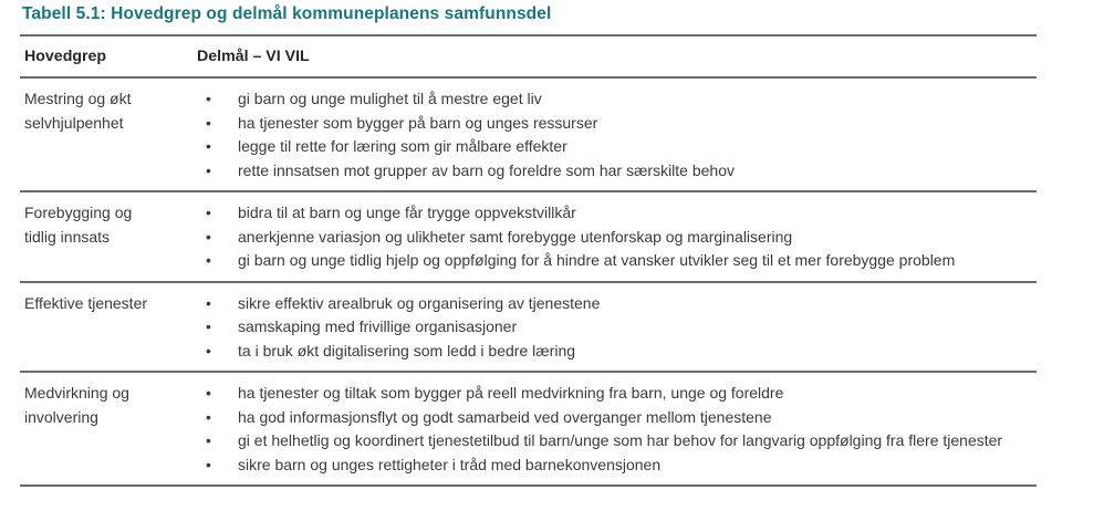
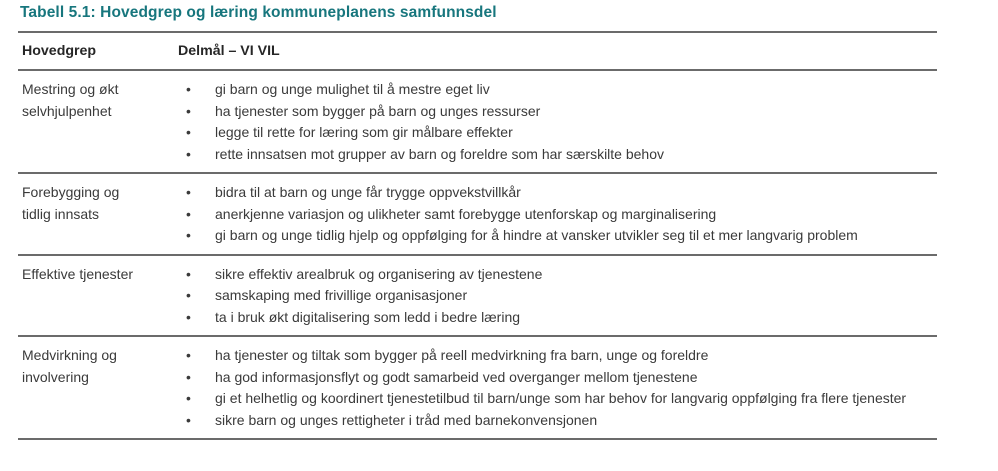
- Tabell 5.1: Hovedgrep og delmål kommuneplanens samfunnsdel
+ Tabell 5.1: Hovedgrep og læring kommuneplanens samfunnsdel
  Hovedgrep	Delmål – VI VIL
  Mestring og økt selvhjulpenhet	gi barn og unge mulighet til å mestre eget livha tjenester som bygger på barn og unges ressurserlegge til rette for læring som gir målbare effekterrette innsatsen mot grupper av barn og foreldre som har særskilte behov
- Forebygging og tidlig innsats	bidra til at barn og unge får trygge oppvekstvillkåranerkjenne variasjon og ulikheter samt forebygge utenforskap og marginaliseringgi barn og unge tidlig hjelp og oppfølging for å hindre at vansker utvikler seg til et mer forebygge problem
+ Forebygging og tidlig innsats	bidra til at barn og unge får trygge oppvekstvillkåranerkjenne variasjon og ulikheter samt forebygge utenforskap og marginaliseringgi barn og unge tidlig hjelp og oppfølging for å hindre at vansker utvikler seg til et mer langvarig problem
  Effektive tjenester	sikre effektiv arealbruk og organisering av tjenestenesamskaping med frivillige organisasjonerta i bruk økt digitalisering som ledd i bedre læring
  Medvirkning og involvering	ha tjenester og tiltak som bygger på reell medvirkning fra barn, unge og foreldreha god informasjonsflyt og godt samarbeid ved overganger mellom tjenestenegi et helhetlig og koordinert tjenestetilbud til barn/unge som har behov for langvarig oppfølging fra flere tjenestersikre barn og unges rettigheter i tråd med barnekonvensjonen
